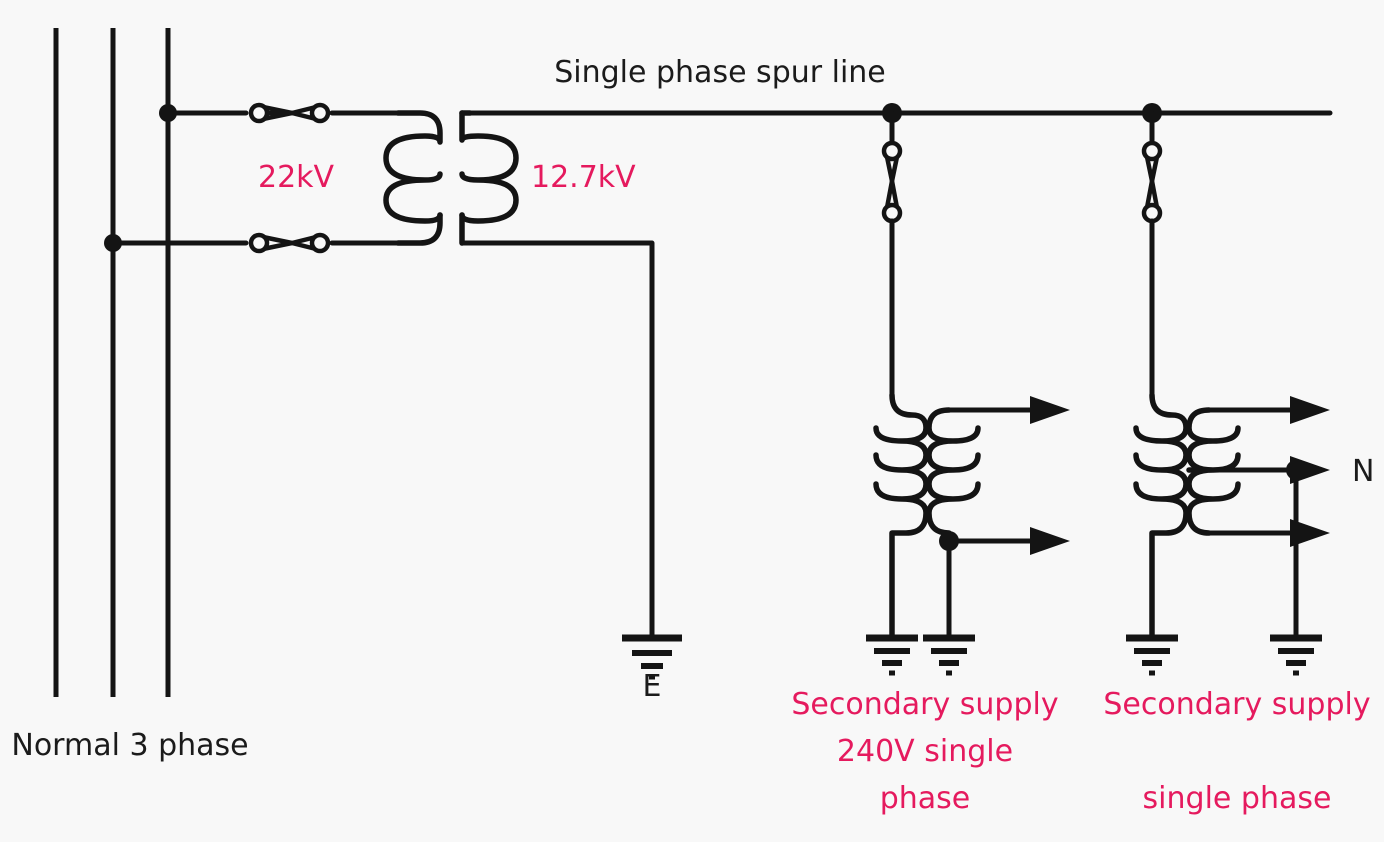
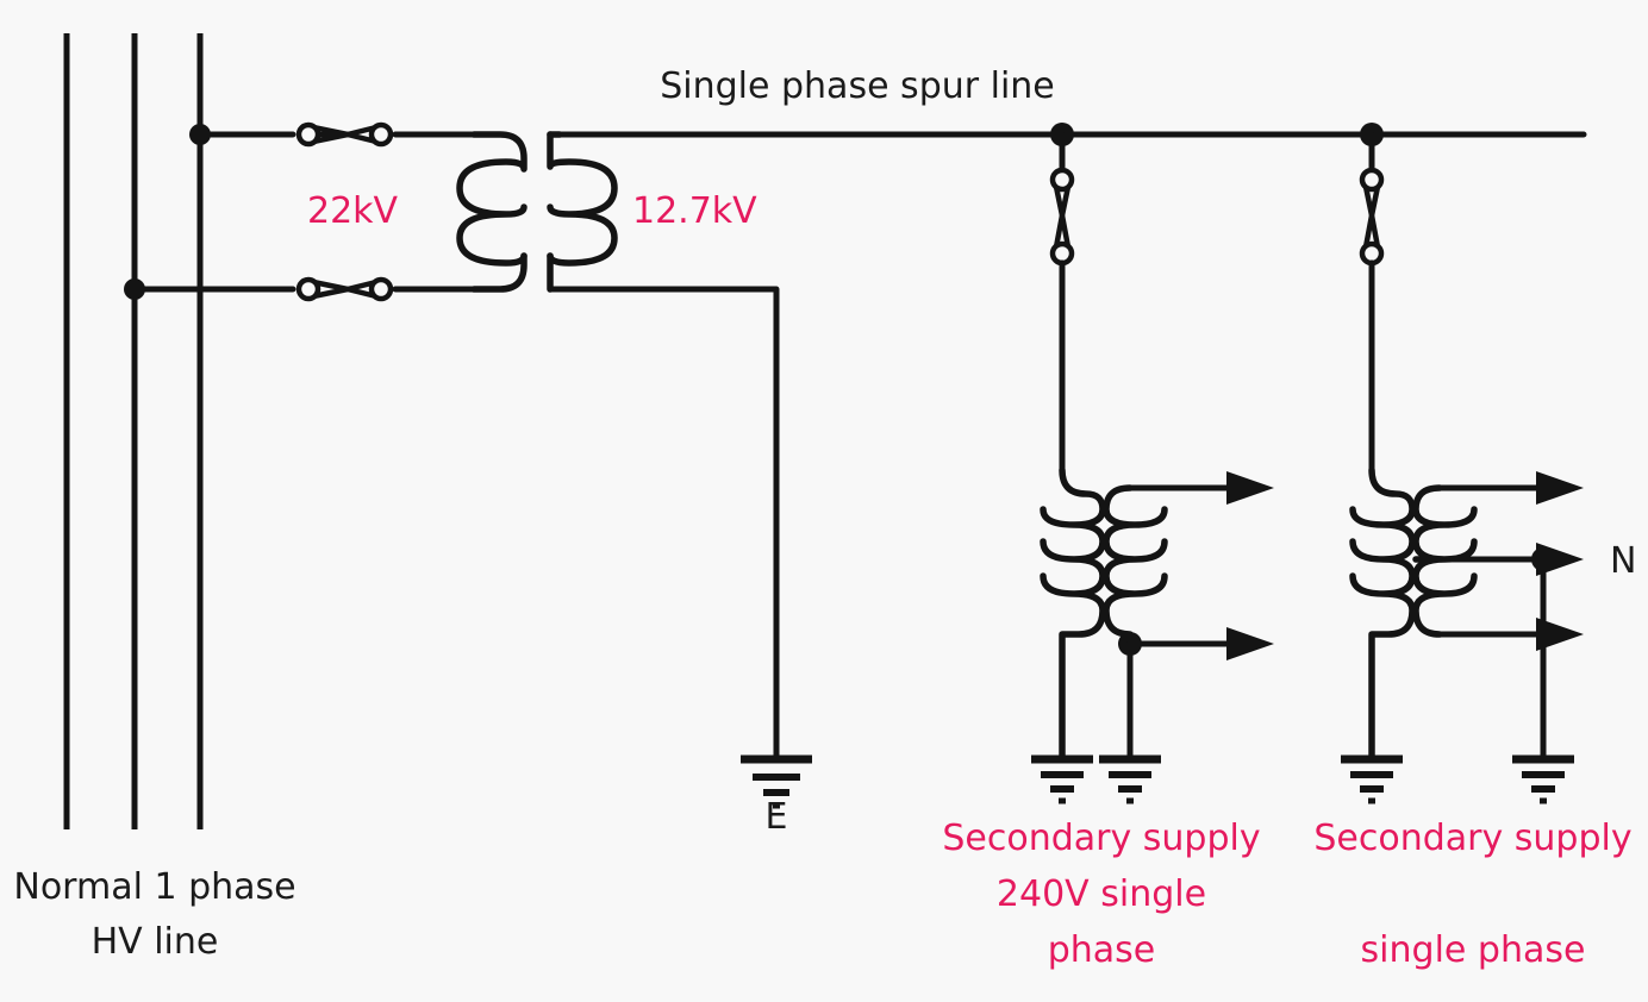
  Single phase spur line
  22kV
  12.7kV
  E
  N
- Normal 3 phase
+ Normal 1 phase
+ HV line
  Secondary supply
  240V single
  phase
  Secondary supply
  single phase
